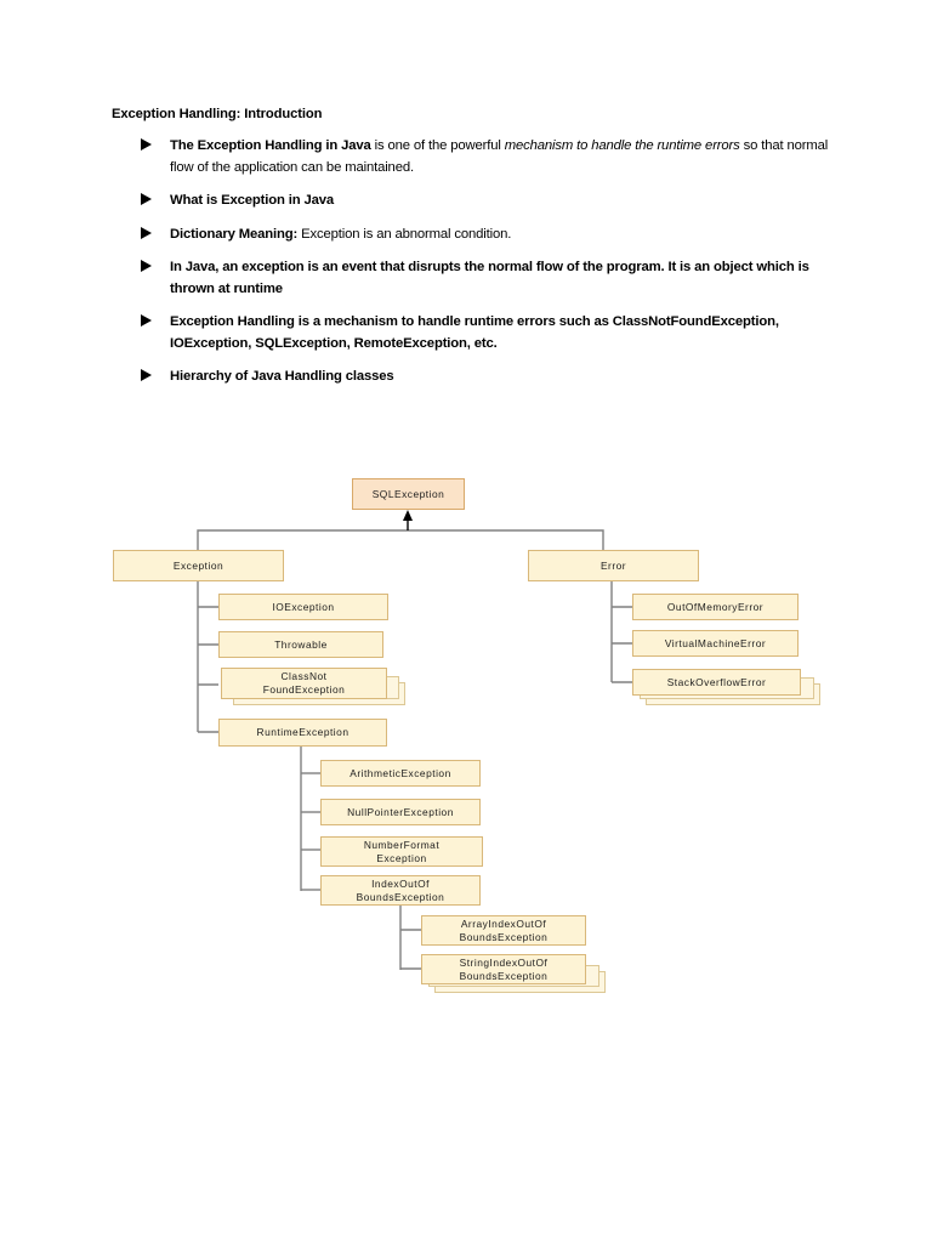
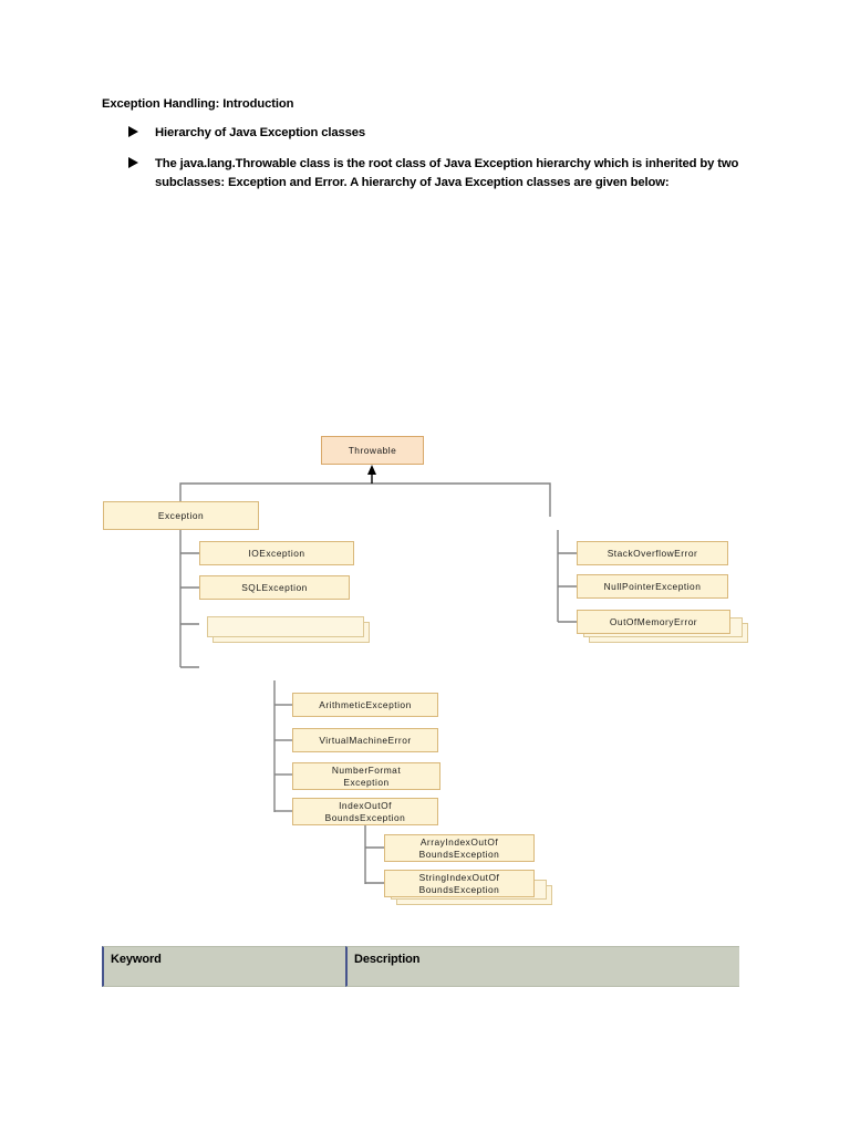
  Exception Handling: Introduction
- The Exception Handling in Java is one of the powerful mechanism to handle the runtime errors so that normal flow of the application can be maintained.
- What is Exception in Java
- Dictionary Meaning: Exception is an abnormal condition.
- In Java, an exception is an event that disrupts the normal flow of the program. It is an object which is thrown at runtime
- Exception Handling is a mechanism to handle runtime errors such as ClassNotFoundException, IOException, SQLException, RemoteException, etc.
- Hierarchy of Java Handling classes
+ Hierarchy of Java Exception classes
+ The java.lang.Throwable class is the root class of Java Exception hierarchy which is inherited by two subclasses: Exception and Error. A hierarchy of Java Exception classes are given below:
- SQLException
+ Throwable
  Exception
- Error
  IOException
- Throwable
+ SQLException
- ClassNot
- FoundException
- RuntimeException
- OutOfMemoryError
+ StackOverflowError
- VirtualMachineError
+ NullPointerException
- StackOverflowError
+ OutOfMemoryError
  ArithmeticException
- NullPointerException
+ VirtualMachineError
  NumberFormat
  Exception
  IndexOutOf
  BoundsException
  ArrayIndexOutOf
  BoundsException
  StringIndexOutOf
  BoundsException
+ Keyword
+ Description
